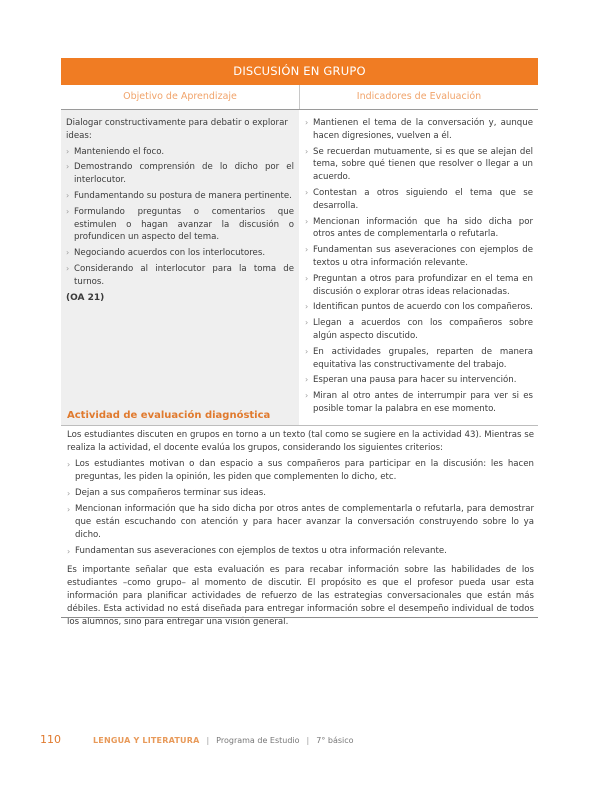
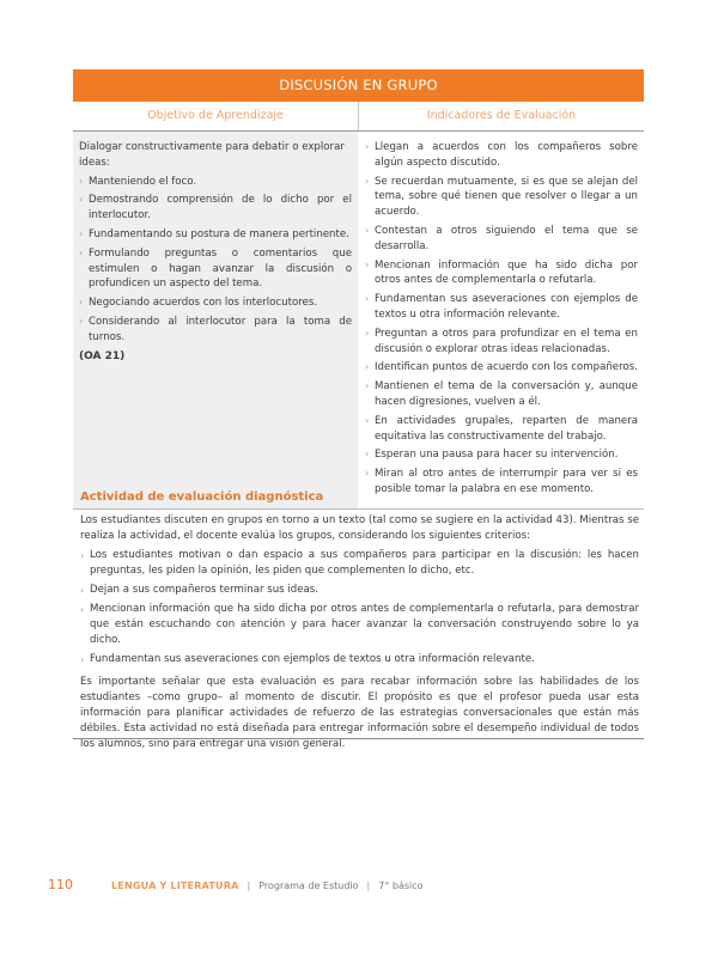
  DISCUSIÓN EN GRUPO
  Objetivo de Aprendizaje
  Indicadores de Evaluación
  Dialogar constructivamente para debatir o explorar ideas:
  ›
  Manteniendo el foco.
  ›
  Demostrando comprensión de lo dicho por el interlocutor.
  ›
  Fundamentando su postura de manera pertinente.
  ›
  Formulando preguntas o comentarios que estimulen o hagan avanzar la discusión o profundicen un aspecto del tema.
  ›
  Negociando acuerdos con los interlocutores.
  ›
  Considerando al interlocutor para la toma de turnos.
  (OA 21)
  ›
- Mantienen el tema de la conversación y, aunque hacen digresiones, vuelven a él.
+ Llegan a acuerdos con los compañeros sobre algún aspecto discutido.
  ›
  Se recuerdan mutuamente, si es que se alejan del tema, sobre qué tienen que resolver o llegar a un acuerdo.
  ›
  Contestan a otros siguiendo el tema que se desarrolla.
  ›
  Mencionan información que ha sido dicha por otros antes de complementarla o refutarla.
  ›
  Fundamentan sus aseveraciones con ejemplos de textos u otra información relevante.
  ›
  Preguntan a otros para profundizar en el tema en discusión o explorar otras ideas relacionadas.
  ›
  Identifican puntos de acuerdo con los compañeros.
  ›
- Llegan a acuerdos con los compañeros sobre algún aspecto discutido.
+ Mantienen el tema de la conversación y, aunque hacen digresiones, vuelven a él.
  ›
  En actividades grupales, reparten de manera equitativa las constructivamente del trabajo.
  ›
  Esperan una pausa para hacer su intervención.
  ›
  Miran al otro antes de interrumpir para ver si es posible tomar la palabra en ese momento.
  Actividad de evaluación diagnóstica
  Los estudiantes discuten en grupos en torno a un texto (tal como se sugiere en la actividad 43). Mientras se realiza la actividad, el docente evalúa los grupos, considerando los siguientes criterios:
  ›
  Los estudiantes motivan o dan espacio a sus compañeros para participar en la discusión: les hacen preguntas, les piden la opinión, les piden que complementen lo dicho, etc.
  ›
  Dejan a sus compañeros terminar sus ideas.
  ›
  Mencionan información que ha sido dicha por otros antes de complementarla o refutarla, para demostrar que están escuchando con atención y para hacer avanzar la conversación construyendo sobre lo ya dicho.
  ›
  Fundamentan sus aseveraciones con ejemplos de textos u otra información relevante.
  Es importante señalar que esta evaluación es para recabar información sobre las habilidades de los estudiantes –como grupo– al momento de discutir. El propósito es que el profesor pueda usar esta información para planificar actividades de refuerzo de las estrategias conversacionales que están más débiles. Esta actividad no está diseñada para entregar información sobre el desempeño individual de todos los alumnos, sino para entregar una visión general.
  110
  LENGUA Y LITERATURA
  |
  Programa de Estudio
  |
  7° básico
